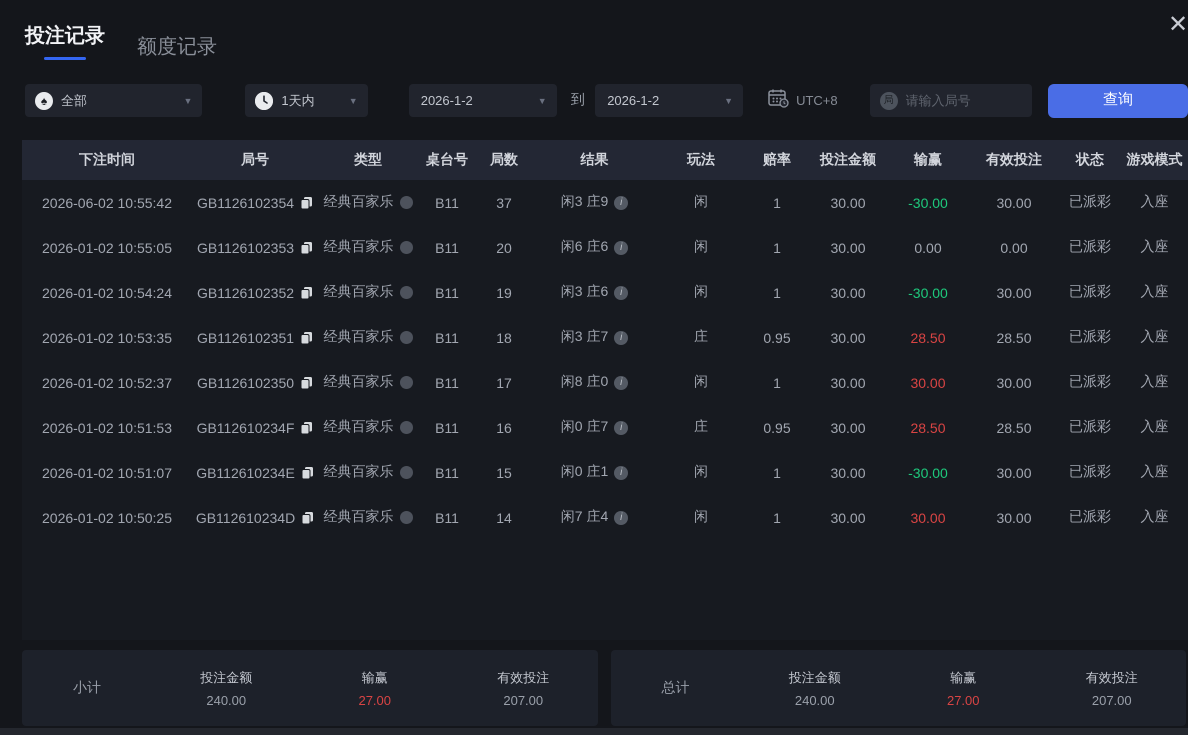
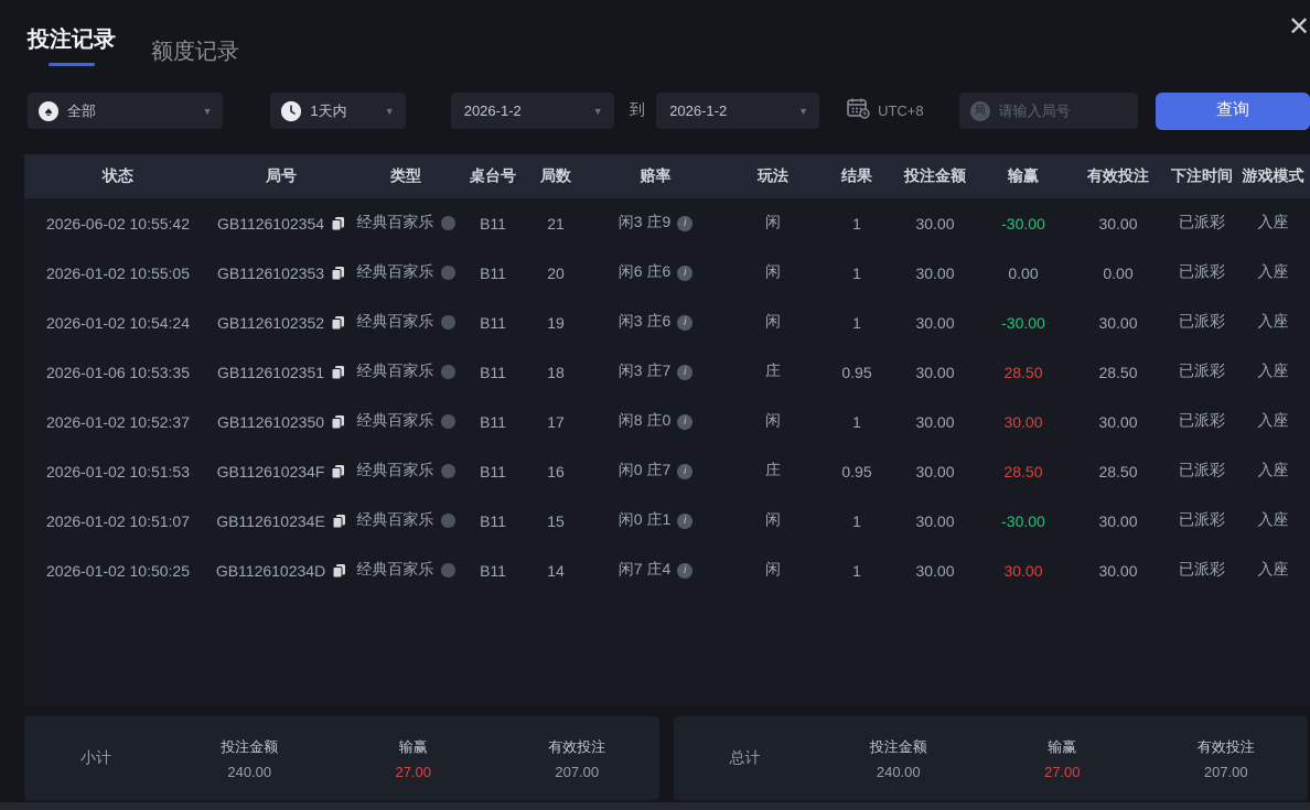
  投注记录
  额度记录
  ✕
  ♠
  全部
  ▼
  1天内
  ▼
  2026-1-2
  ▼
  到
  2026-1-2
  ▼
  UTC+8
  局
  请输入局号
  查询
- 下注时间
+ 状态
  局号
  类型
  桌台号
  局数
- 结果
+ 赔率
  玩法
- 赔率
+ 结果
  投注金额
  输赢
  有效投注
- 状态
+ 下注时间
  游戏模式
  2026-06-02 10:55:42
  GB1126102354
  经典百家乐
  B11
- 37
+ 21
  闲3 庄9
  i
  闲
  1
  30.00
  -30.00
  30.00
  已派彩
  入座
  2026-01-02 10:55:05
  GB1126102353
  经典百家乐
  B11
  20
  闲6 庄6
  i
  闲
  1
  30.00
  0.00
  0.00
  已派彩
  入座
  2026-01-02 10:54:24
  GB1126102352
  经典百家乐
  B11
  19
  闲3 庄6
  i
  闲
  1
  30.00
  -30.00
  30.00
  已派彩
  入座
- 2026-01-02 10:53:35
+ 2026-01-06 10:53:35
  GB1126102351
  经典百家乐
  B11
  18
  闲3 庄7
  i
  庄
  0.95
  30.00
  28.50
  28.50
  已派彩
  入座
  2026-01-02 10:52:37
  GB1126102350
  经典百家乐
  B11
  17
  闲8 庄0
  i
  闲
  1
  30.00
  30.00
  30.00
  已派彩
  入座
  2026-01-02 10:51:53
  GB112610234F
  经典百家乐
  B11
  16
  闲0 庄7
  i
  庄
  0.95
  30.00
  28.50
  28.50
  已派彩
  入座
  2026-01-02 10:51:07
  GB112610234E
  经典百家乐
  B11
  15
  闲0 庄1
  i
  闲
  1
  30.00
  -30.00
  30.00
  已派彩
  入座
  2026-01-02 10:50:25
  GB112610234D
  经典百家乐
  B11
  14
  闲7 庄4
  i
  闲
  1
  30.00
  30.00
  30.00
  已派彩
  入座
  小计
  投注金额
  240.00
  输赢
  27.00
  有效投注
  207.00
  总计
  投注金额
  240.00
  输赢
  27.00
  有效投注
  207.00
